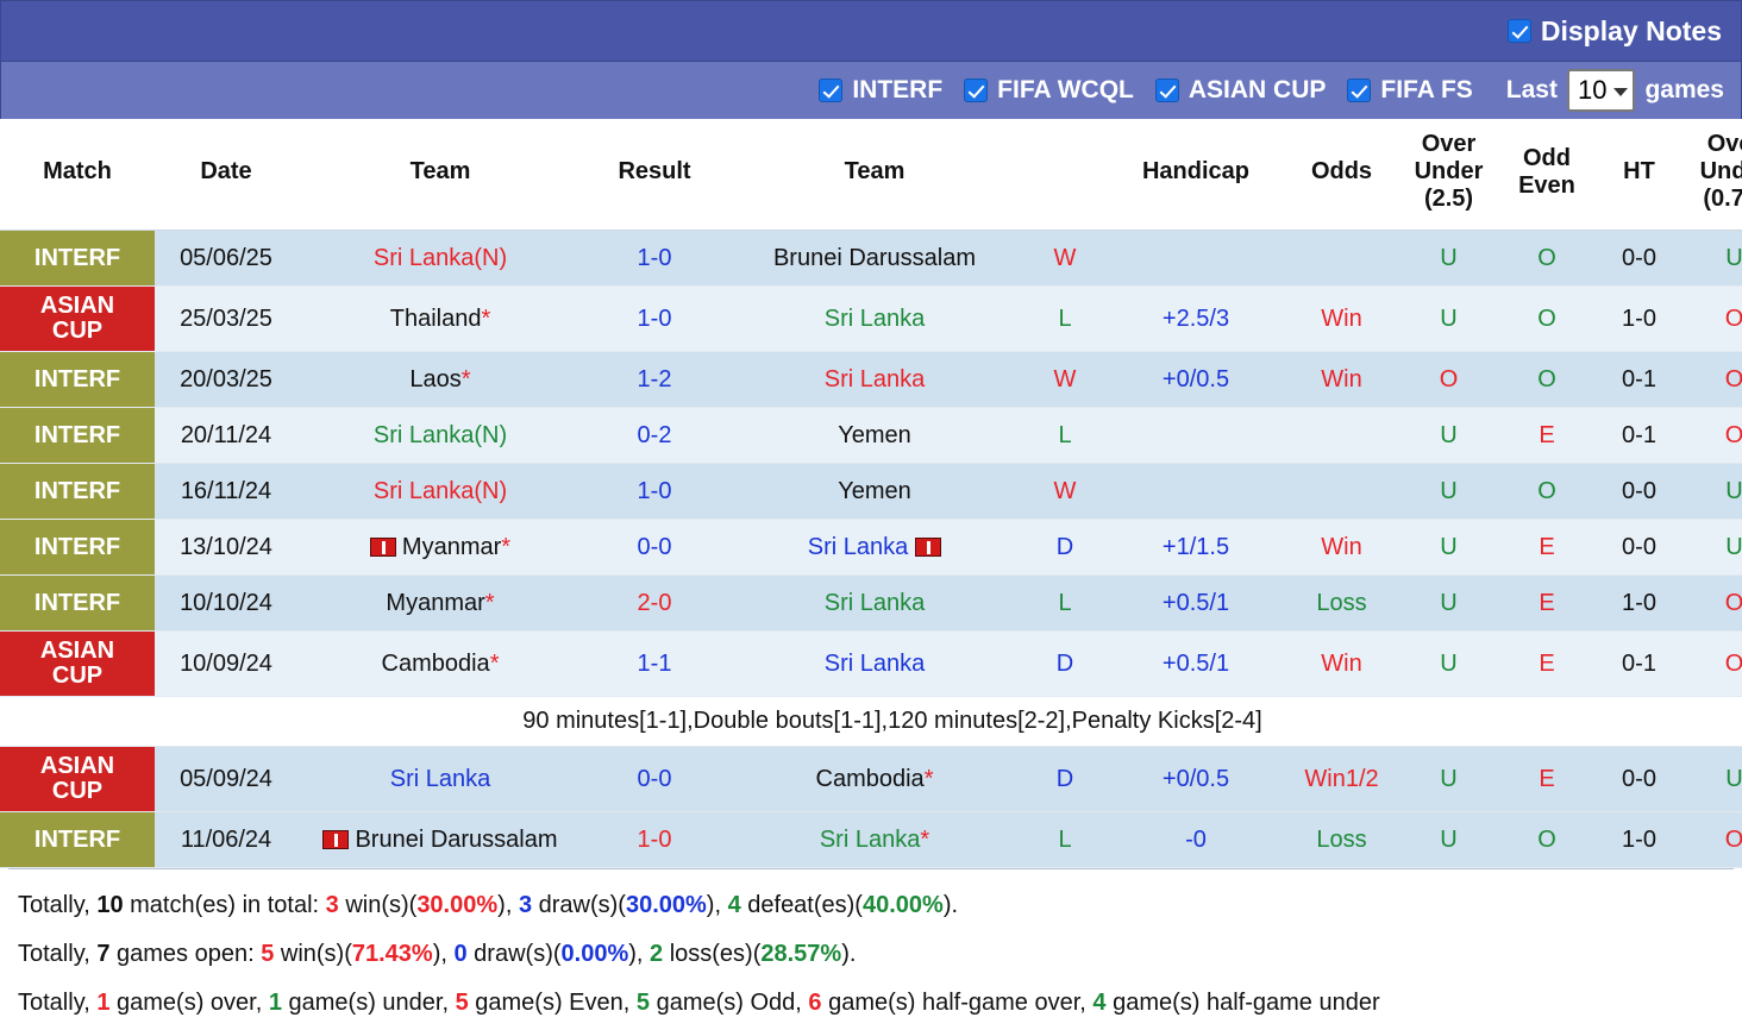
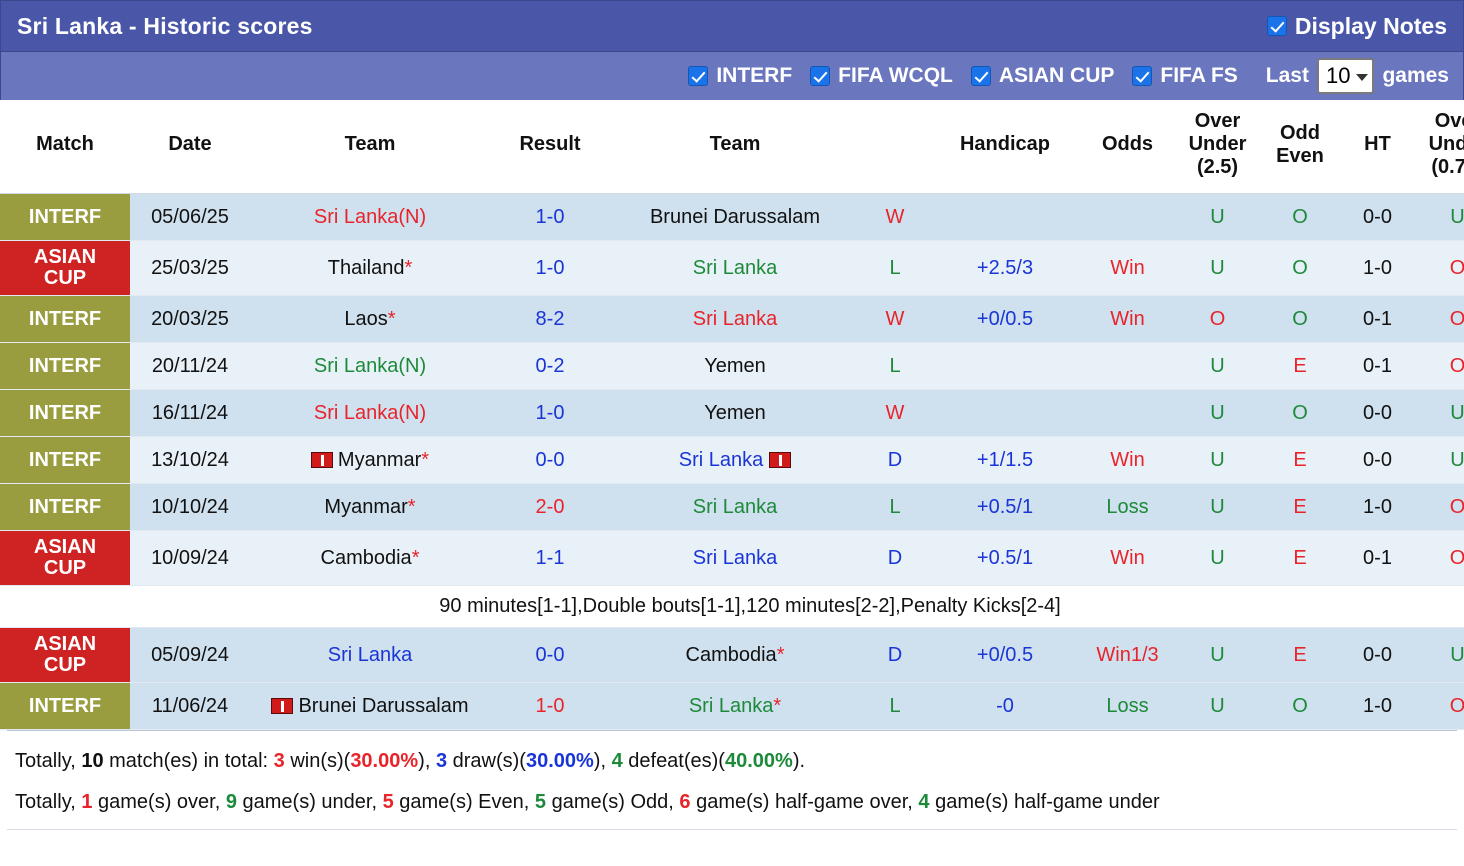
+ Sri Lanka - Historic scores
  Display Notes
  INTERF
  FIFA WCQL
  ASIAN CUP
  FIFA FS
  Last
  10
  games
  Match	Date	Team	Result	Team		Handicap	Odds	OverUnder(2.5)	OddEven	HT	OvUnd(0.7
  INTERF	05/06/25	Sri Lanka(N)	1-0	Brunei Darussalam	W			U	O	0-0	U
  ASIANCUP	25/03/25	Thailand*	1-0	Sri Lanka	L	+2.5/3	Win	U	O	1-0	O
- INTERF	20/03/25	Laos*	1-2	Sri Lanka	W	+0/0.5	Win	O	O	0-1	O
+ INTERF	20/03/25	Laos*	8-2	Sri Lanka	W	+0/0.5	Win	O	O	0-1	O
  INTERF	20/11/24	Sri Lanka(N)	0-2	Yemen	L			U	E	0-1	O
  INTERF	16/11/24	Sri Lanka(N)	1-0	Yemen	W			U	O	0-0	U
  INTERF	13/10/24	Myanmar*	0-0	Sri Lanka	D	+1/1.5	Win	U	E	0-0	U
  INTERF	10/10/24	Myanmar*	2-0	Sri Lanka	L	+0.5/1	Loss	U	E	1-0	O
  ASIANCUP	10/09/24	Cambodia*	1-1	Sri Lanka	D	+0.5/1	Win	U	E	0-1	O
  90 minutes[1-1],Double bouts[1-1],120 minutes[2-2],Penalty Kicks[2-4]
- ASIANCUP	05/09/24	Sri Lanka	0-0	Cambodia*	D	+0/0.5	Win1/2	U	E	0-0	U
+ ASIANCUP	05/09/24	Sri Lanka	0-0	Cambodia*	D	+0/0.5	Win1/3	U	E	0-0	U
  INTERF	11/06/24	Brunei Darussalam	1-0	Sri Lanka*	L	-0	Loss	U	O	1-0	O
  Totally, 10 match(es) in total: 3 win(s)(30.00%), 3 draw(s)(30.00%), 4 defeat(es)(40.00%).
- Totally, 7 games open: 5 win(s)(71.43%), 0 draw(s)(0.00%), 2 loss(es)(28.57%).
- Totally, 1 game(s) over, 1 game(s) under, 5 game(s) Even, 5 game(s) Odd, 6 game(s) half-game over, 4 game(s) half-game under
+ Totally, 1 game(s) over, 9 game(s) under, 5 game(s) Even, 5 game(s) Odd, 6 game(s) half-game over, 4 game(s) half-game under
